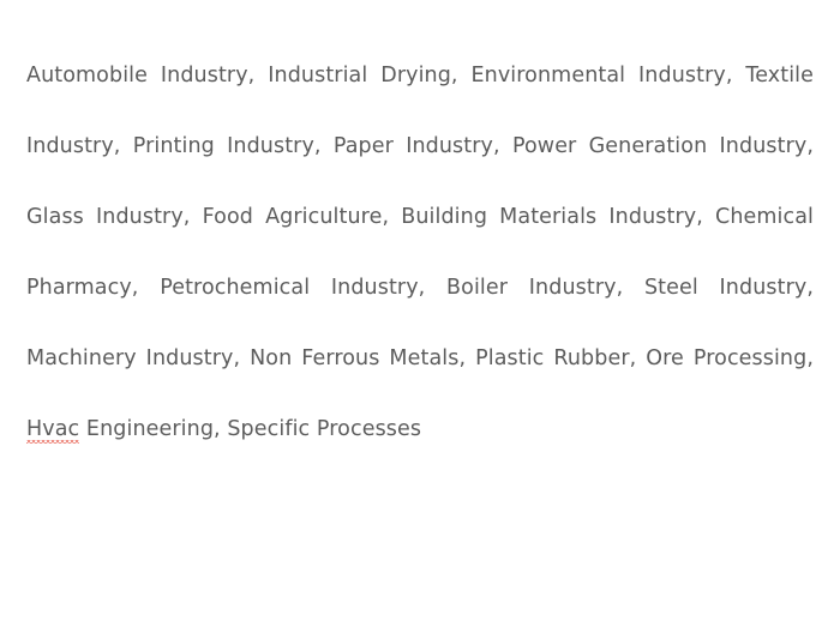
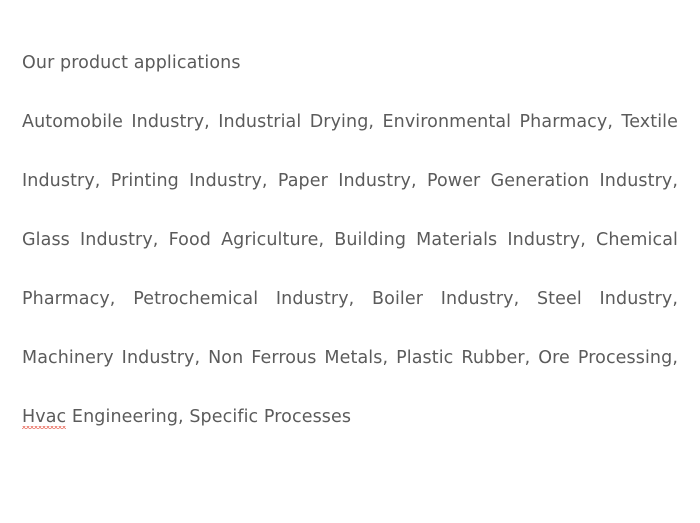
+ Our product applications
- Automobile Industry, Industrial Drying, Environmental Industry, Textile Industry, Printing Industry, Paper Industry, Power Generation Industry, Glass Industry, Food Agriculture, Building Materials Industry, Chemical Pharmacy, Petrochemical Industry, Boiler Industry, Steel Industry, Machinery Industry, Non Ferrous Metals, Plastic Rubber, Ore Processing, Hvac Engineering, Specific Processes
+ Automobile Industry, Industrial Drying, Environmental Pharmacy, Textile Industry, Printing Industry, Paper Industry, Power Generation Industry, Glass Industry, Food Agriculture, Building Materials Industry, Chemical Pharmacy, Petrochemical Industry, Boiler Industry, Steel Industry, Machinery Industry, Non Ferrous Metals, Plastic Rubber, Ore Processing, Hvac Engineering, Specific Processes
